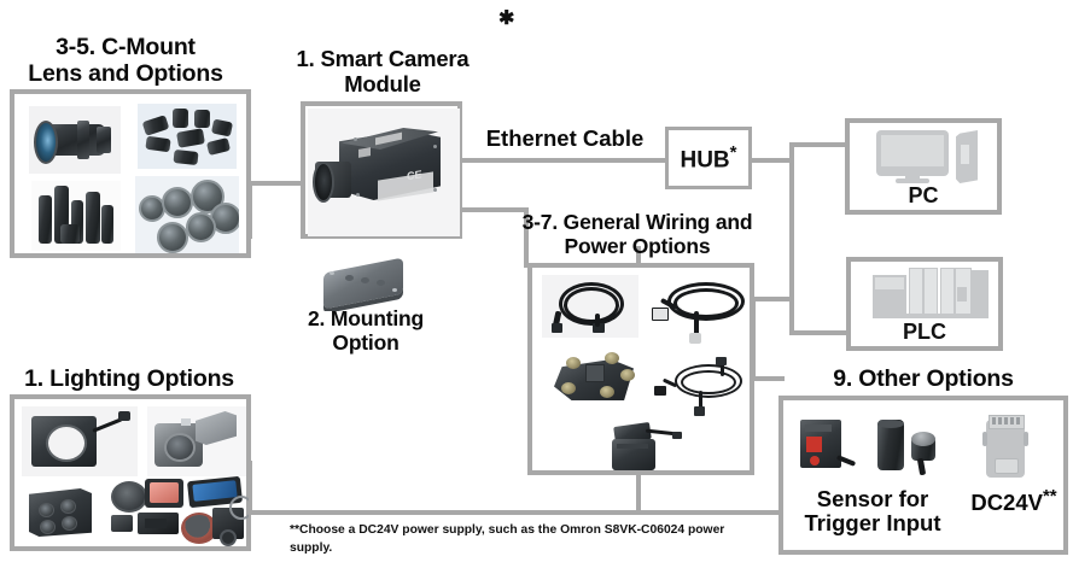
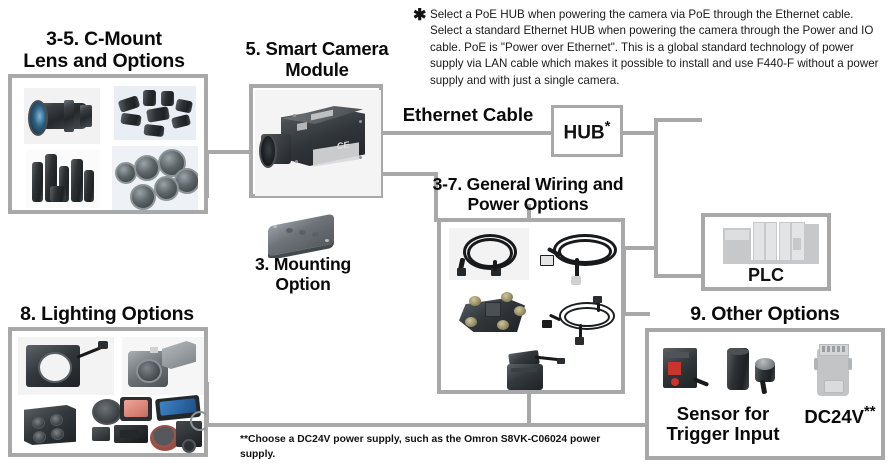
  ✱
+ Select a PoE HUB when powering the camera via PoE through the Ethernet cable. Select a standard Ethernet HUB when powering the camera through the Power and IO cable. PoE is "Power over Ethernet". This is a global standard technology of power supply via LAN cable which makes it possible to install and use F440-F without a power supply and with just a single camera.
  3-5. C-Mount
  Lens and Options
- 1. Smart Camera
+ 5. Smart Camera
  Module
- 2. Mounting
+ 3. Mounting
  Option
  Ethernet Cable
  HUB*
- PC
  PLC
  3-7. General Wiring and
  Power Options
- 1. Lighting Options
+ 8. Lighting Options
  9. Other Options
  Sensor for
  Trigger Input
  DC24V**
  **Choose a DC24V power supply, such as the Omron S8VK-C06024 power supply.
